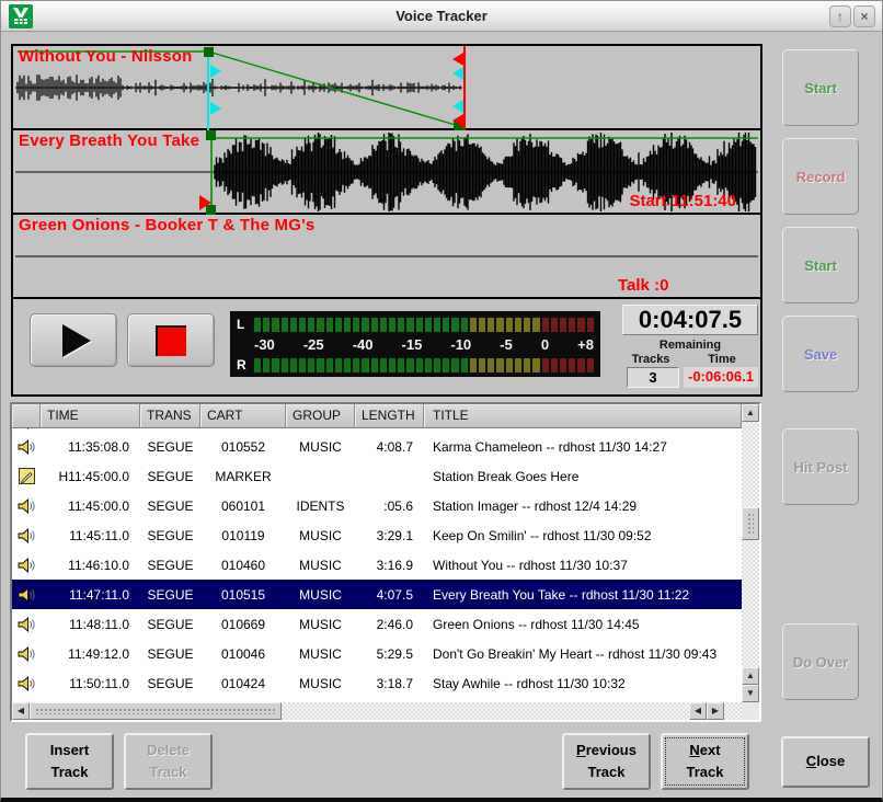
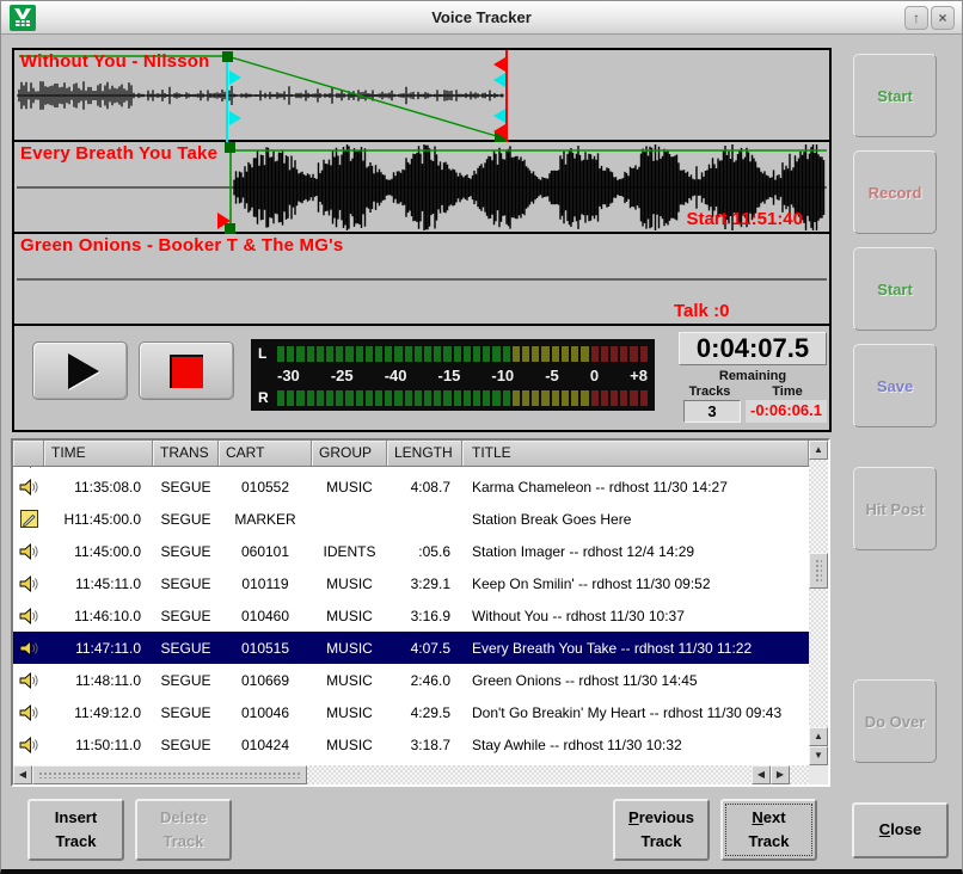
  Voice Tracker
  ↑
  ×
  Without You - Nilsson
  Every Breath You Take
  Start 11:51:40
  Green Onions - Booker T & The MG's
  Talk :0
  L
  -30
  -25
  -40
  -15
  -10
  -5
  0
  +8
  R
  0:04:07.5
  Remaining
  Tracks
  Time
  3
  -0:06:06.1
  Start
  Record
  Start
  Save
  Hit Post
  Do Over
  TIME
  TRANS
  CART
  GROUP
  LENGTH
  TITLE
  11:35:08.0
  SEGUE
  010552
  MUSIC
  4:08.7
  Karma Chameleon -- rdhost 11/30 14:27
  H11:45:00.0
  SEGUE
  MARKER
  Station Break Goes Here
  11:45:00.0
  SEGUE
  060101
  IDENTS
  :05.6
  Station Imager -- rdhost 12/4 14:29
  11:45:11.0
  SEGUE
  010119
  MUSIC
  3:29.1
  Keep On Smilin' -- rdhost 11/30 09:52
  11:46:10.0
  SEGUE
  010460
  MUSIC
  3:16.9
  Without You -- rdhost 11/30 10:37
  11:47:11.0
  SEGUE
  010515
  MUSIC
  4:07.5
  Every Breath You Take -- rdhost 11/30 11:22
  11:48:11.0
  SEGUE
  010669
  MUSIC
  2:46.0
  Green Onions -- rdhost 11/30 14:45
  11:49:12.0
  SEGUE
  010046
  MUSIC
- 5:29.5
+ 4:29.5
  Don't Go Breakin' My Heart -- rdhost 11/30 09:43
  11:50:11.0
  SEGUE
  010424
  MUSIC
  3:18.7
  Stay Awhile -- rdhost 11/30 10:32
  ▲
  ▲
  ▼
  ◀
  ◀
  ▶
  Insert
  Track
  Delete
  Track
  Previous
  Track
  Next
  Track
  Close
